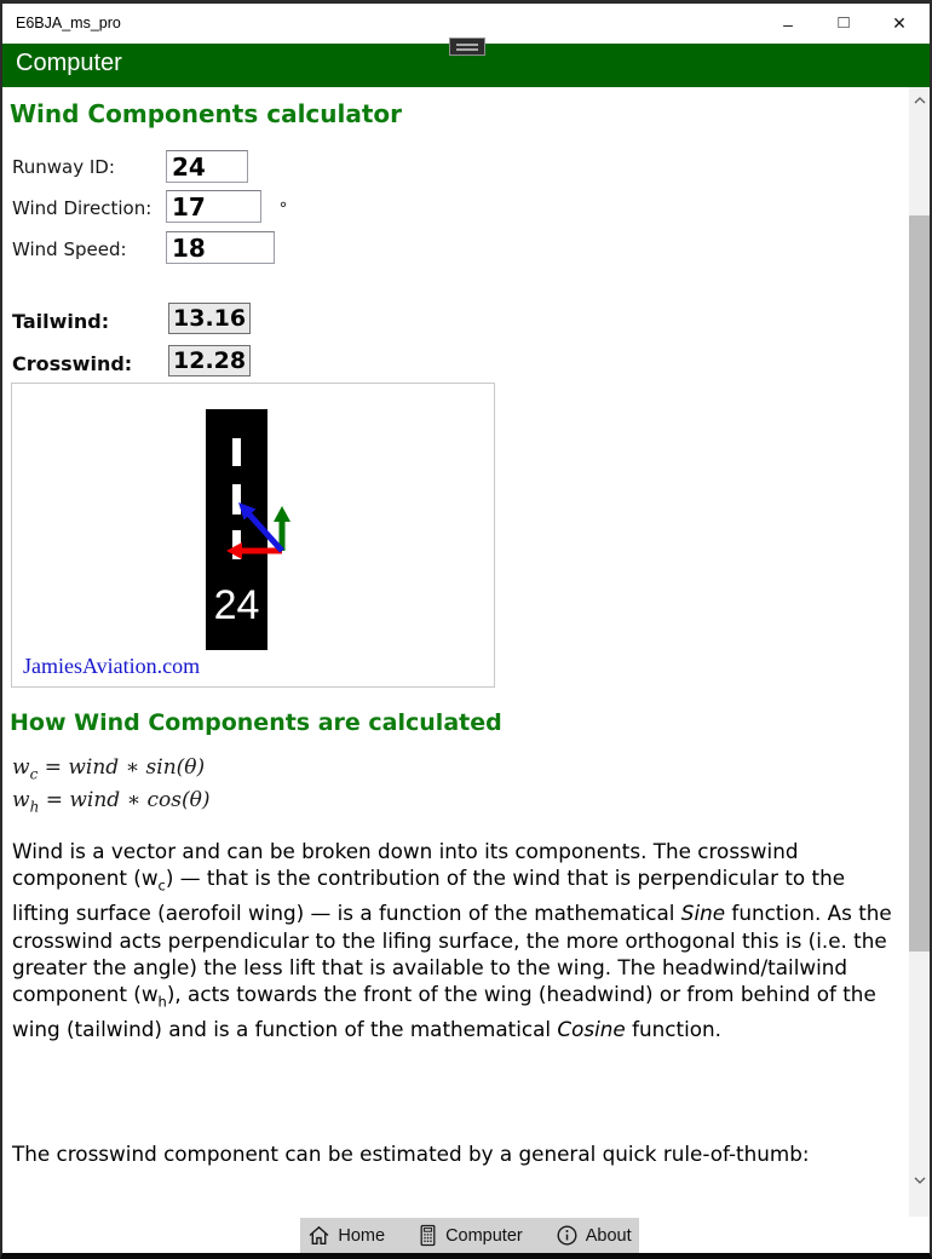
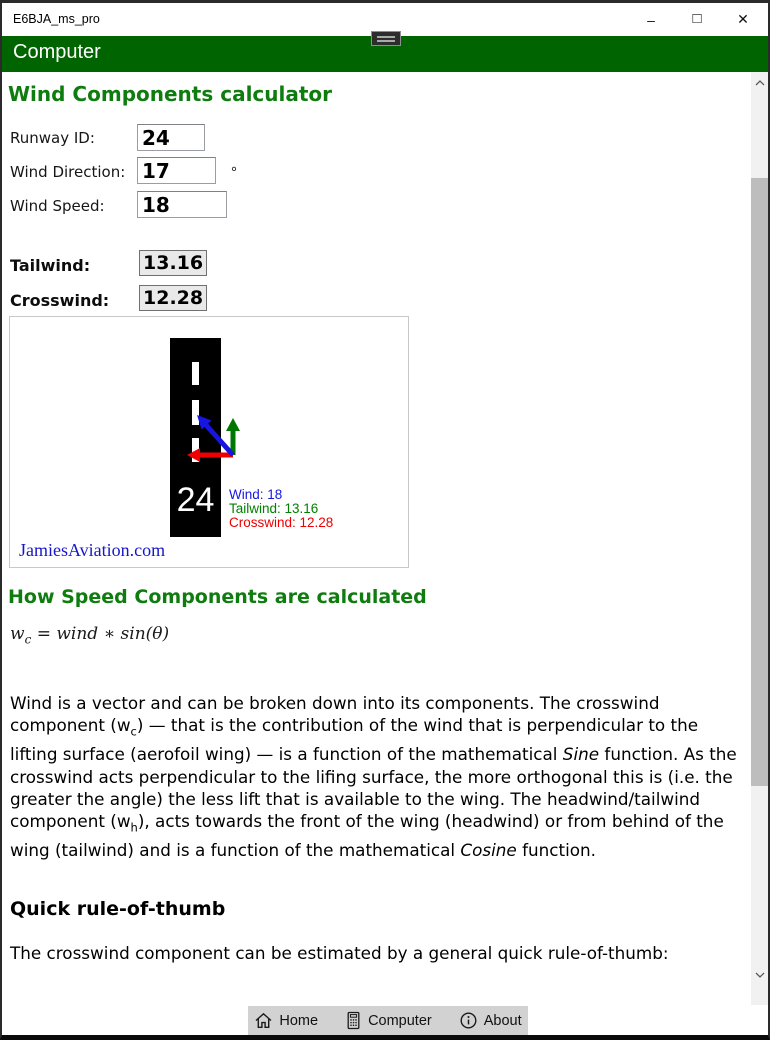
  E6BJA_ms_pro
  –
  □
  ✕
  Computer
  Wind Components calculator
  Runway ID:
  24
  Wind Direction:
  17
  °
  Wind Speed:
  18
  Tailwind:
  13.16
  Crosswind:
  12.28
  24
+ Wind: 18
+ Tailwind: 13.16
+ Crosswind: 12.28
  JamiesAviation.com
- How Wind Components are calculated
+ How Speed Components are calculated
  wc = wind ∗ sin(θ)
- wh = wind ∗ cos(θ)
  Wind is a vector and can be broken down into its components. The crosswind component (wc) — that is the contribution of the wind that is perpendicular to the lifting surface (aerofoil wing) — is a function of the mathematical Sine function. As the crosswind acts perpendicular to the lifing surface, the more orthogonal this is (i.e. the greater the angle) the less lift that is available to the wing. The headwind/tailwind component (wh), acts towards the front of the wing (headwind) or from behind of the wing (tailwind) and is a function of the mathematical Cosine function.
+ Quick rule-of-thumb
  The crosswind component can be estimated by a general quick rule-of-thumb:
  Home
  Computer
  About
